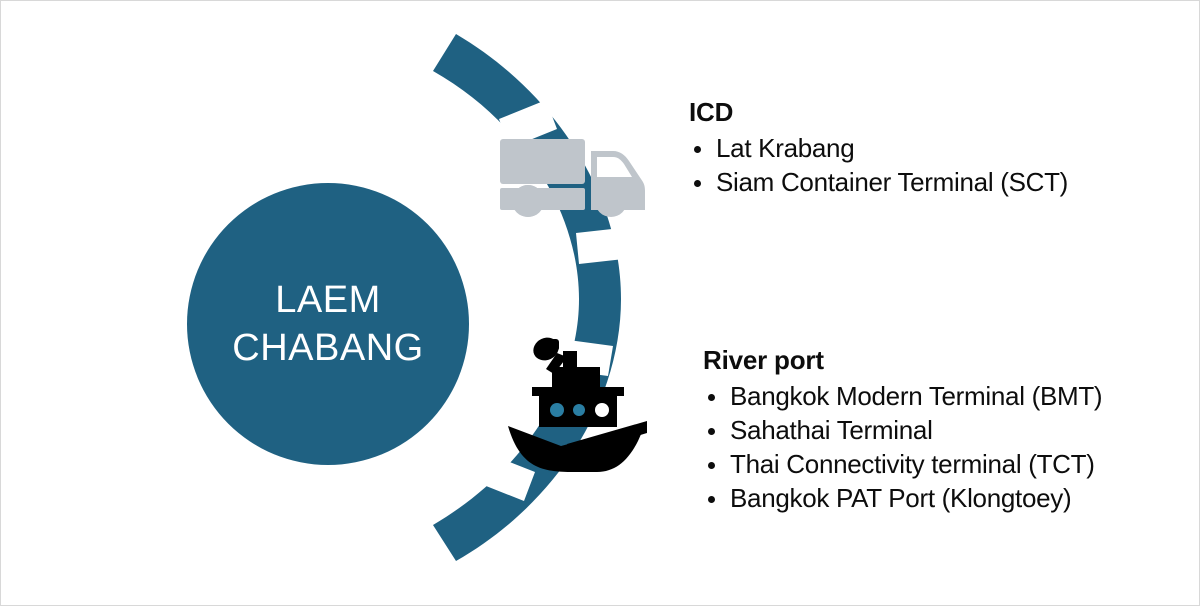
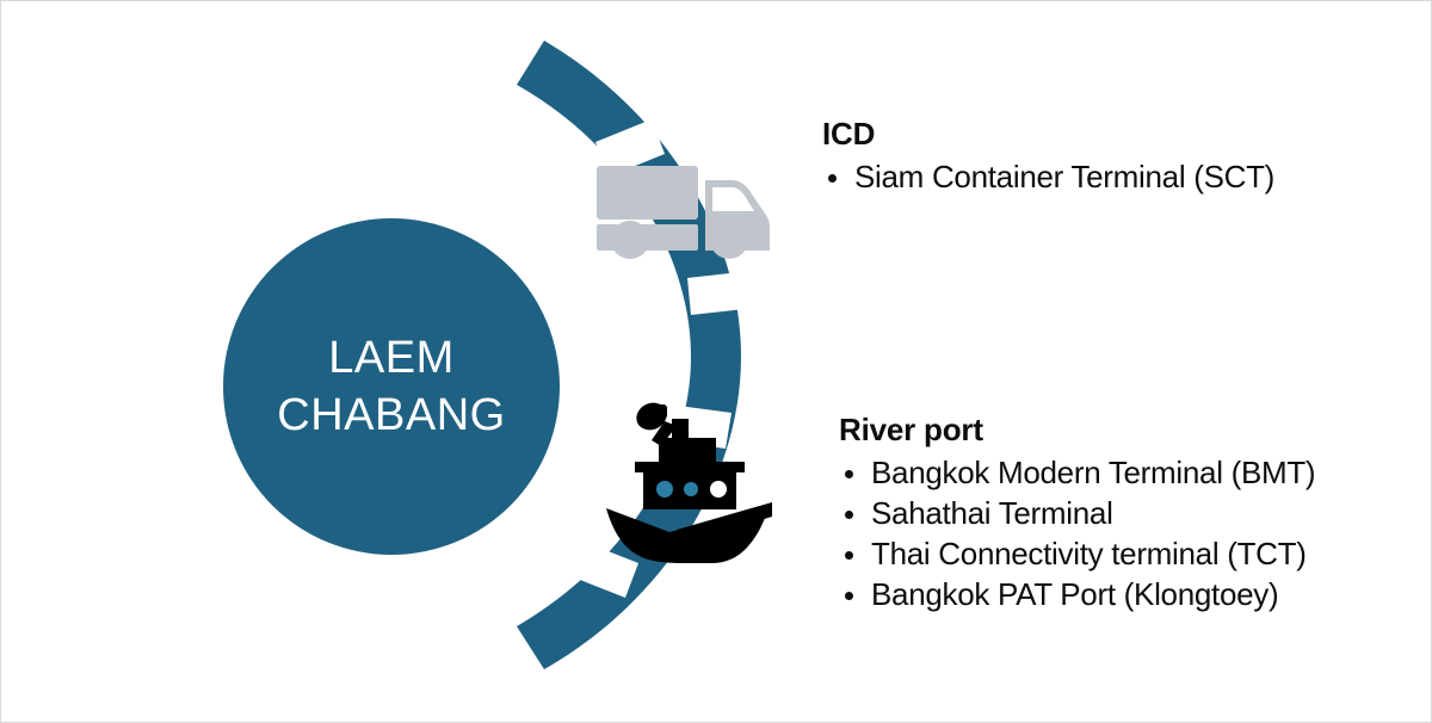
  LAEM
  CHABANG
  ICD
- Lat Krabang
  Siam Container Terminal (SCT)
  River port
  Bangkok Modern Terminal (BMT)
  Sahathai Terminal
  Thai Connectivity terminal (TCT)
  Bangkok PAT Port (Klongtoey)
